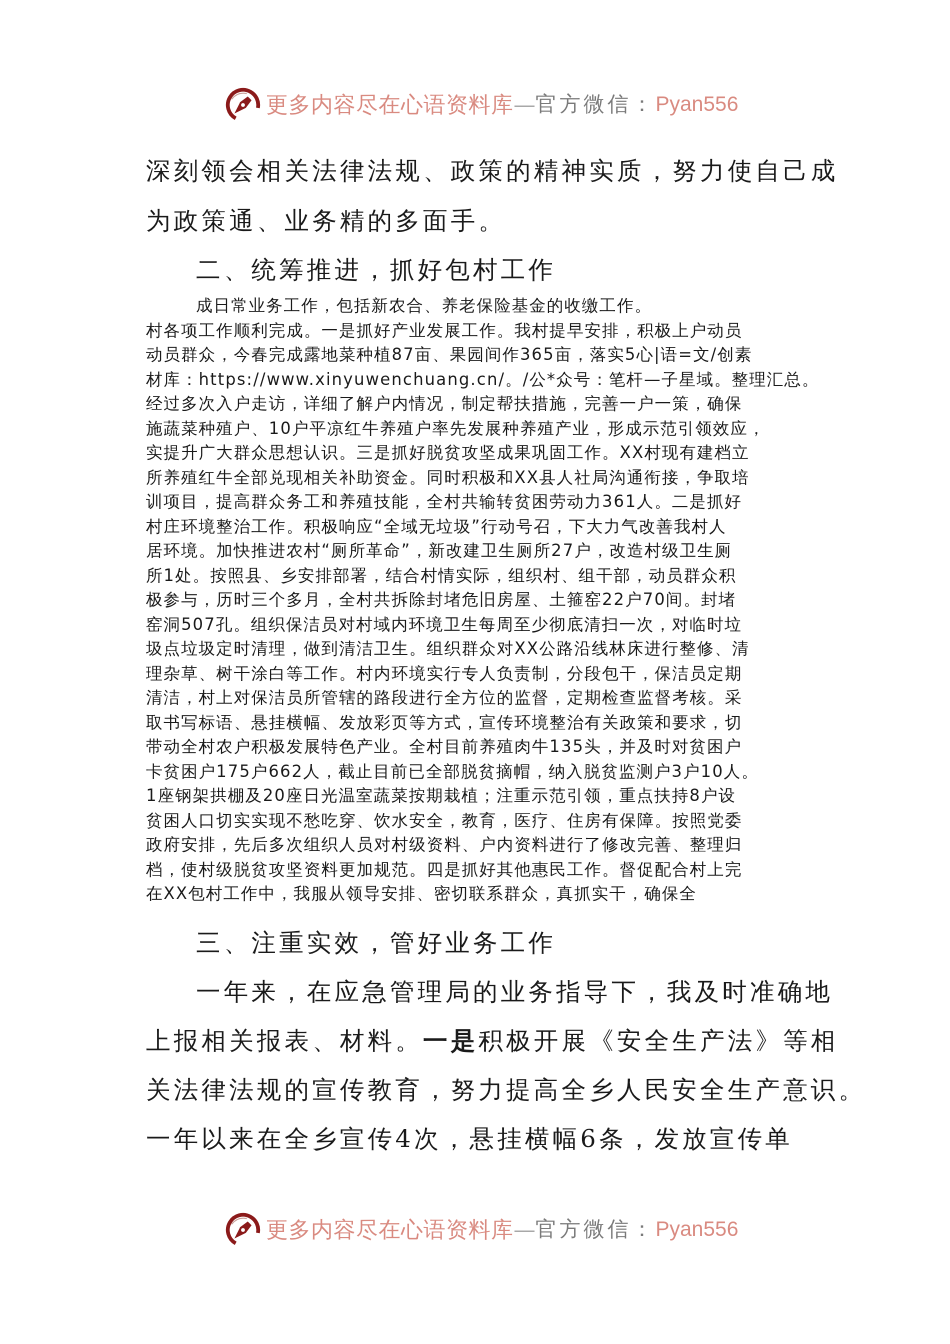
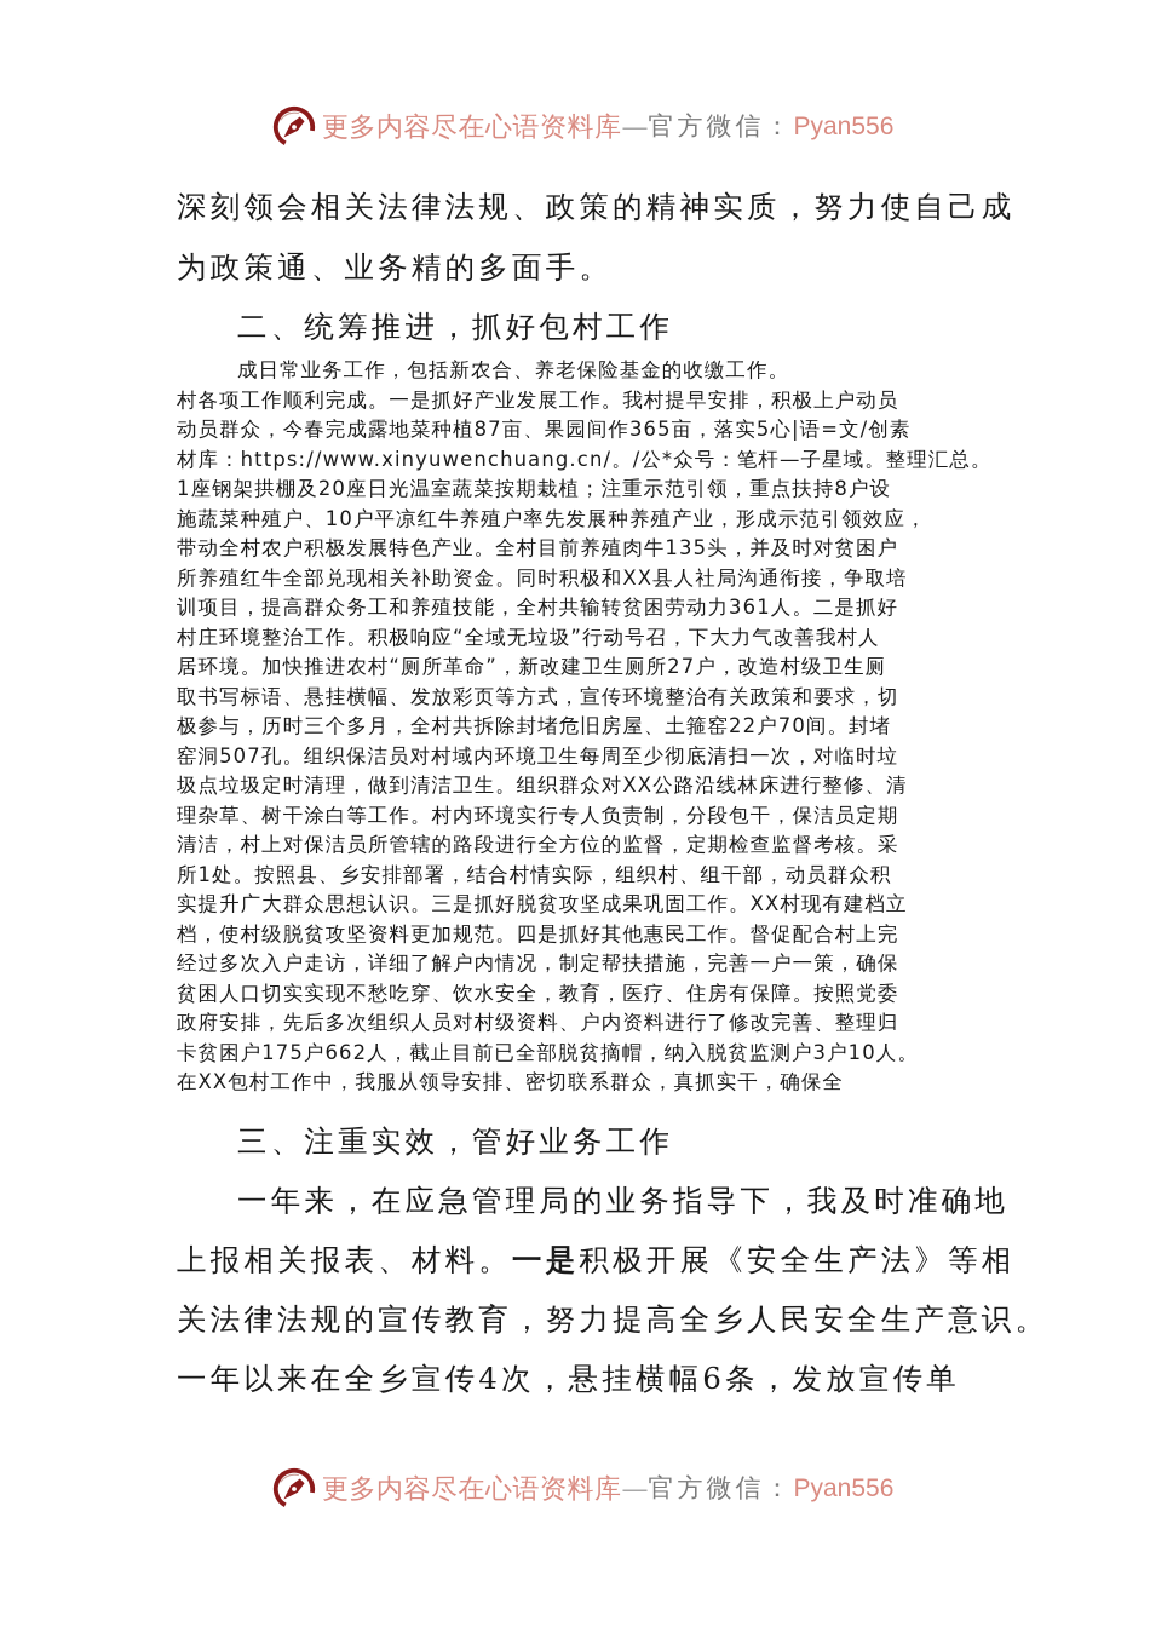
  更多内容尽在心语资料库
  —
  官方微信：
  Pyan556
  深刻领会相关法律法规、政策的精神实质，努力使自己成
  为政策通、业务精的多面手。
  二、统筹推进，抓好包村工作
  成日常业务工作，包括新农合、养老保险基金的收缴工作。
  村各项工作顺利完成。一是抓好产业发展工作。我村提早安排，积极上户动员
  动员群众，今春完成露地菜种植87亩、果园间作365亩，落实5心|语=文/创素
  材库：https://www.xinyuwenchuang.cn/。/公*众号：笔杆—子星域。整理汇总。
- 经过多次入户走访，详细了解户内情况，制定帮扶措施，完善一户一策，确保
+ 1座钢架拱棚及20座日光温室蔬菜按期栽植；注重示范引领，重点扶持8户设
  施蔬菜种殖户、10户平凉红牛养殖户率先发展种养殖产业，形成示范引领效应，
- 实提升广大群众思想认识。三是抓好脱贫攻坚成果巩固工作。XX村现有建档立
+ 带动全村农户积极发展特色产业。全村目前养殖肉牛135头，并及时对贫困户
  所养殖红牛全部兑现相关补助资金。同时积极和XX县人社局沟通衔接，争取培
  训项目，提高群众务工和养殖技能，全村共输转贫困劳动力361人。二是抓好
  村庄环境整治工作。积极响应“全域无垃圾”行动号召，下大力气改善我村人
  居环境。加快推进农村“厕所革命”，新改建卫生厕所27户，改造村级卫生厕
- 所1处。按照县、乡安排部署，结合村情实际，组织村、组干部，动员群众积
+ 取书写标语、悬挂横幅、发放彩页等方式，宣传环境整治有关政策和要求，切
  极参与，历时三个多月，全村共拆除封堵危旧房屋、土箍窑22户70间。封堵
  窑洞507孔。组织保洁员对村域内环境卫生每周至少彻底清扫一次，对临时垃
  圾点垃圾定时清理，做到清洁卫生。组织群众对XX公路沿线林床进行整修、清
  理杂草、树干涂白等工作。村内环境实行专人负责制，分段包干，保洁员定期
  清洁，村上对保洁员所管辖的路段进行全方位的监督，定期检查监督考核。采
- 取书写标语、悬挂横幅、发放彩页等方式，宣传环境整治有关政策和要求，切
+ 所1处。按照县、乡安排部署，结合村情实际，组织村、组干部，动员群众积
- 带动全村农户积极发展特色产业。全村目前养殖肉牛135头，并及时对贫困户
+ 实提升广大群众思想认识。三是抓好脱贫攻坚成果巩固工作。XX村现有建档立
- 卡贫困户175户662人，截止目前已全部脱贫摘帽，纳入脱贫监测户3户10人。
+ 档，使村级脱贫攻坚资料更加规范。四是抓好其他惠民工作。督促配合村上完
- 1座钢架拱棚及20座日光温室蔬菜按期栽植；注重示范引领，重点扶持8户设
+ 经过多次入户走访，详细了解户内情况，制定帮扶措施，完善一户一策，确保
  贫困人口切实实现不愁吃穿、饮水安全，教育，医疗、住房有保障。按照党委
  政府安排，先后多次组织人员对村级资料、户内资料进行了修改完善、整理归
- 档，使村级脱贫攻坚资料更加规范。四是抓好其他惠民工作。督促配合村上完
+ 卡贫困户175户662人，截止目前已全部脱贫摘帽，纳入脱贫监测户3户10人。
  在XX包村工作中，我服从领导安排、密切联系群众，真抓实干，确保全
  三、注重实效，管好业务工作
  一年来，在应急管理局的业务指导下，我及时准确地
  上报相关报表、材料。一是积极开展《安全生产法》等相
  关法律法规的宣传教育，努力提高全乡人民安全生产意识。
  一年以来在全乡宣传4次，悬挂横幅6条，发放宣传单
  更多内容尽在心语资料库
  —
  官方微信：
  Pyan556
